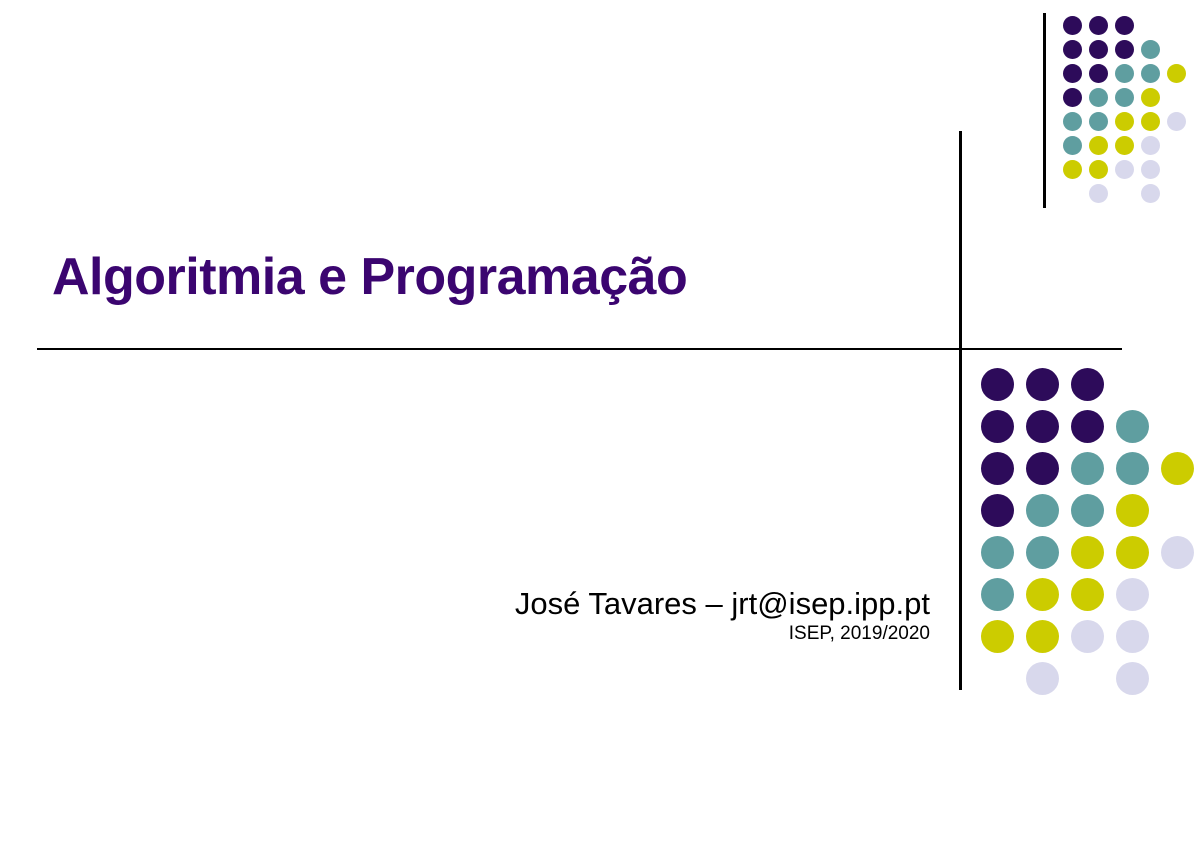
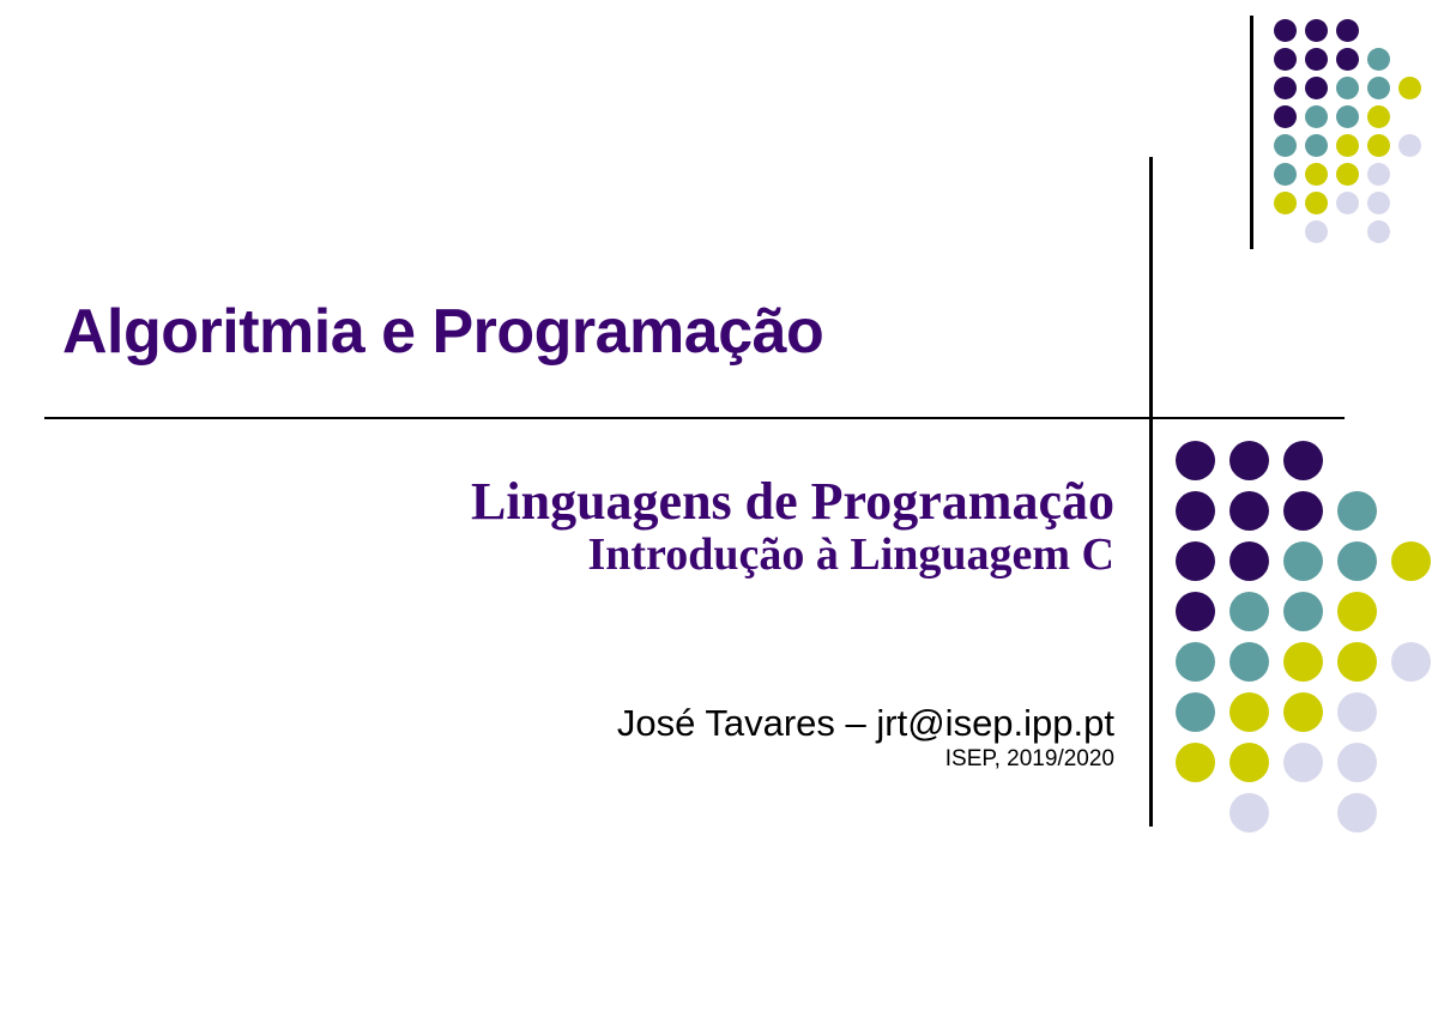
  Algoritmia e Programação
+ Linguagens de Programação
+ Introdução à Linguagem C
  José Tavares – jrt@isep.ipp.pt
  ISEP, 2019/2020
